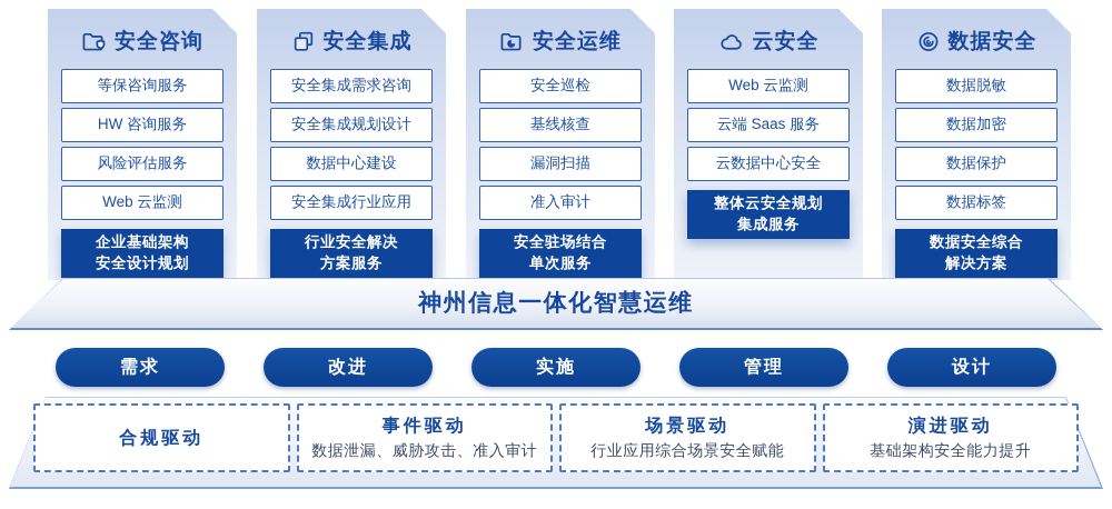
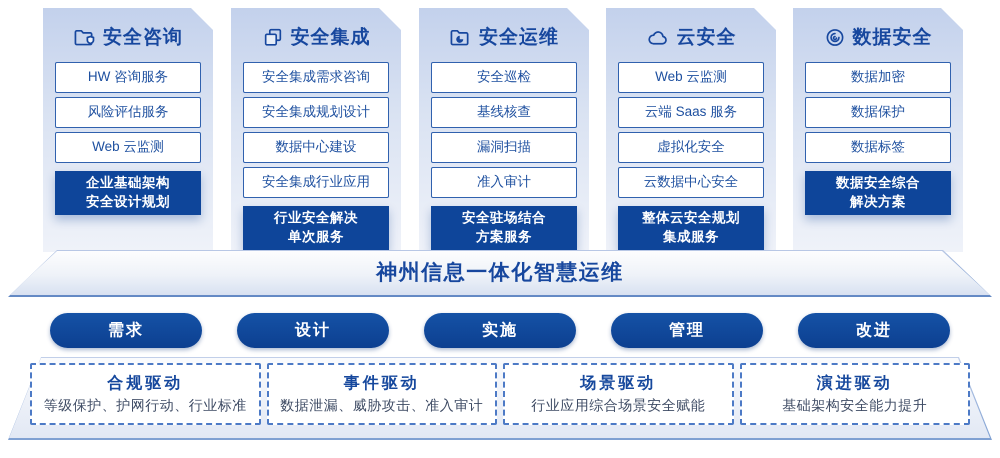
  安全咨询
- 等保咨询服务
  HW 咨询服务
  风险评估服务
  Web 云监测
  企业基础架构
  安全设计规划
  安全集成
  安全集成需求咨询
  安全集成规划设计
  数据中心建设
  安全集成行业应用
  行业安全解决
- 方案服务
+ 单次服务
  安全运维
  安全巡检
  基线核查
  漏洞扫描
  准入审计
  安全驻场结合
- 单次服务
+ 方案服务
  云安全
  Web 云监测
  云端 Saas 服务
+ 虚拟化安全
  云数据中心安全
  整体云安全规划
  集成服务
  数据安全
- 数据脱敏
  数据加密
  数据保护
  数据标签
  数据安全综合
  解决方案
  神州信息一体化智慧运维
  需求
- 改进
+ 设计
  实施
  管理
- 设计
+ 改进
  合规驱动
+ 等级保护、护网行动、行业标准
  事件驱动
  数据泄漏、威胁攻击、准入审计
  场景驱动
  行业应用综合场景安全赋能
  演进驱动
  基础架构安全能力提升
